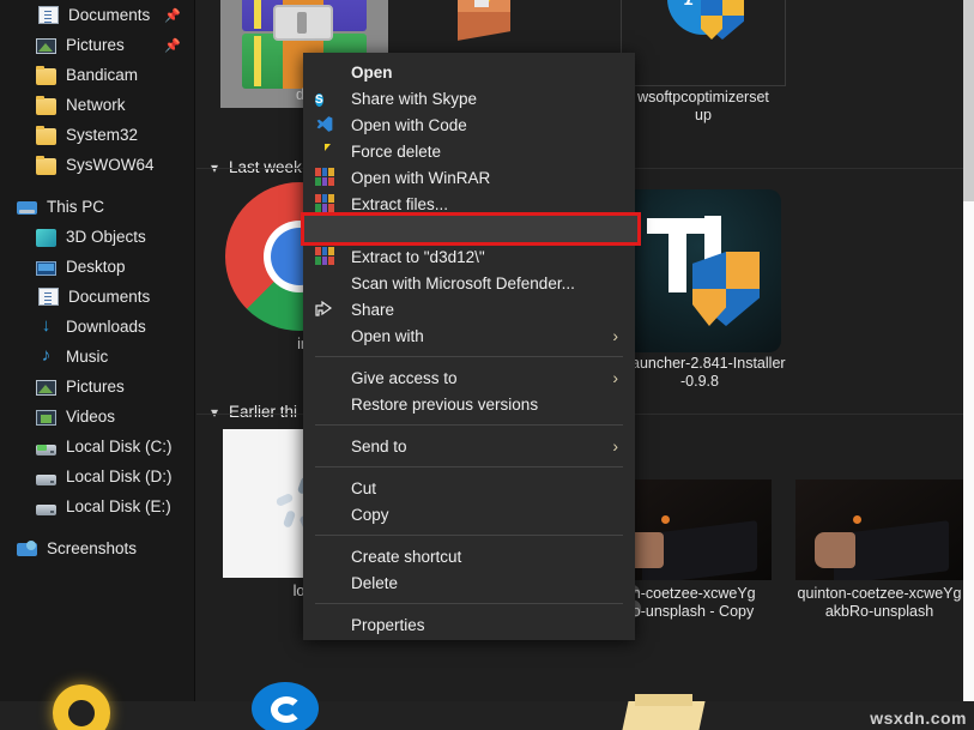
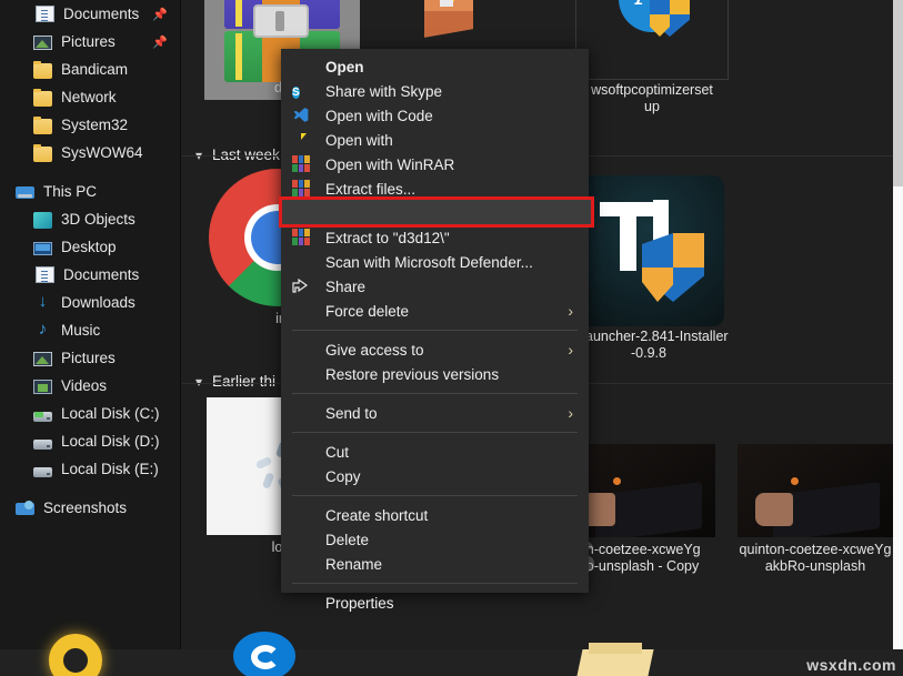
  Documents
  📌
  Pictures
  📌
  Bandicam
  Network
  System32
  SysWOW64
  This PC
  3D Objects
  Desktop
  Documents
  ↓
  Downloads
  ♪
  Music
  Pictures
  Videos
  Local Disk (C:)
  Local Disk (D:)
  Local Disk (E:)
  Screenshots
  wsoftpcoptimizerset
  up
  auncher-2.841-Installer
  -0.9.8
  ▾
  Earlier thi
  n-coetzee-xcweYg
  o-unsplash - Copy
  quinton-coetzee-xcweYg
  akbRo-unsplash
  Open
  S
  Share with Skype
  Open with Code
- Force delete
+ Open with
  Open with WinRAR
  Extract files...
  Extract to "d3d12\"
  Scan with Microsoft Defender...
  Share
- Open with
+ Force delete
  ›
  Give access to
  ›
  Restore previous versions
  Send to
  ›
  Cut
  Copy
  Create shortcut
  Delete
+ Rename
  Properties
  wsxdn.com
